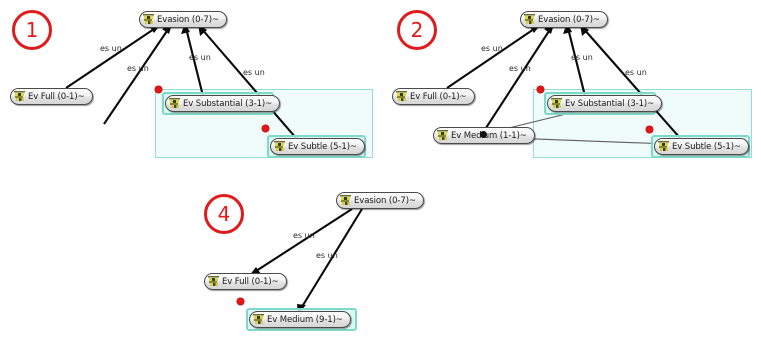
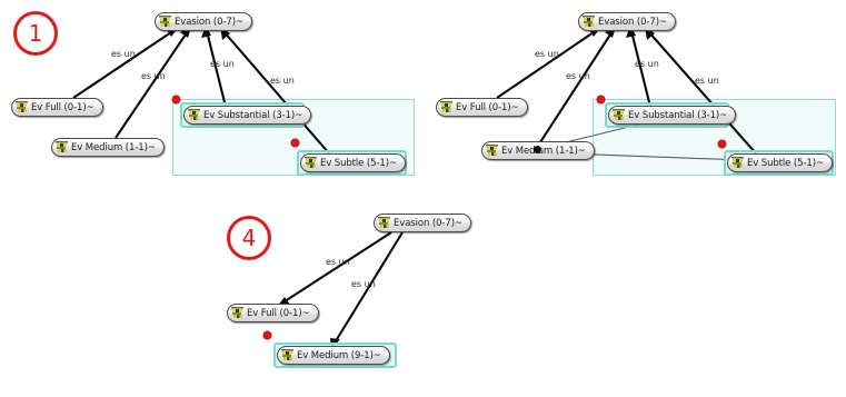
  1
  es un
  es un
  es un
  es un
  Evasion (0-7)~
  Ev Full (0-1)~
+ Ev Medium (1-1)~
  Ev Substantial (3-1)~
  Ev Subtle (5-1)~
- 2
  es un
  es un
  es un
  es un
  Evasion (0-7)~
  Ev Full (0-1)~
  Ev Medm (1-1)~
  Ev Substantial (3-1)~
  Ev Subtle (5-1)~
  4
  es un
  es un
  Evasion (0-7)~
  Ev Full (0-1)~
  Ev Medium (9-1)~
